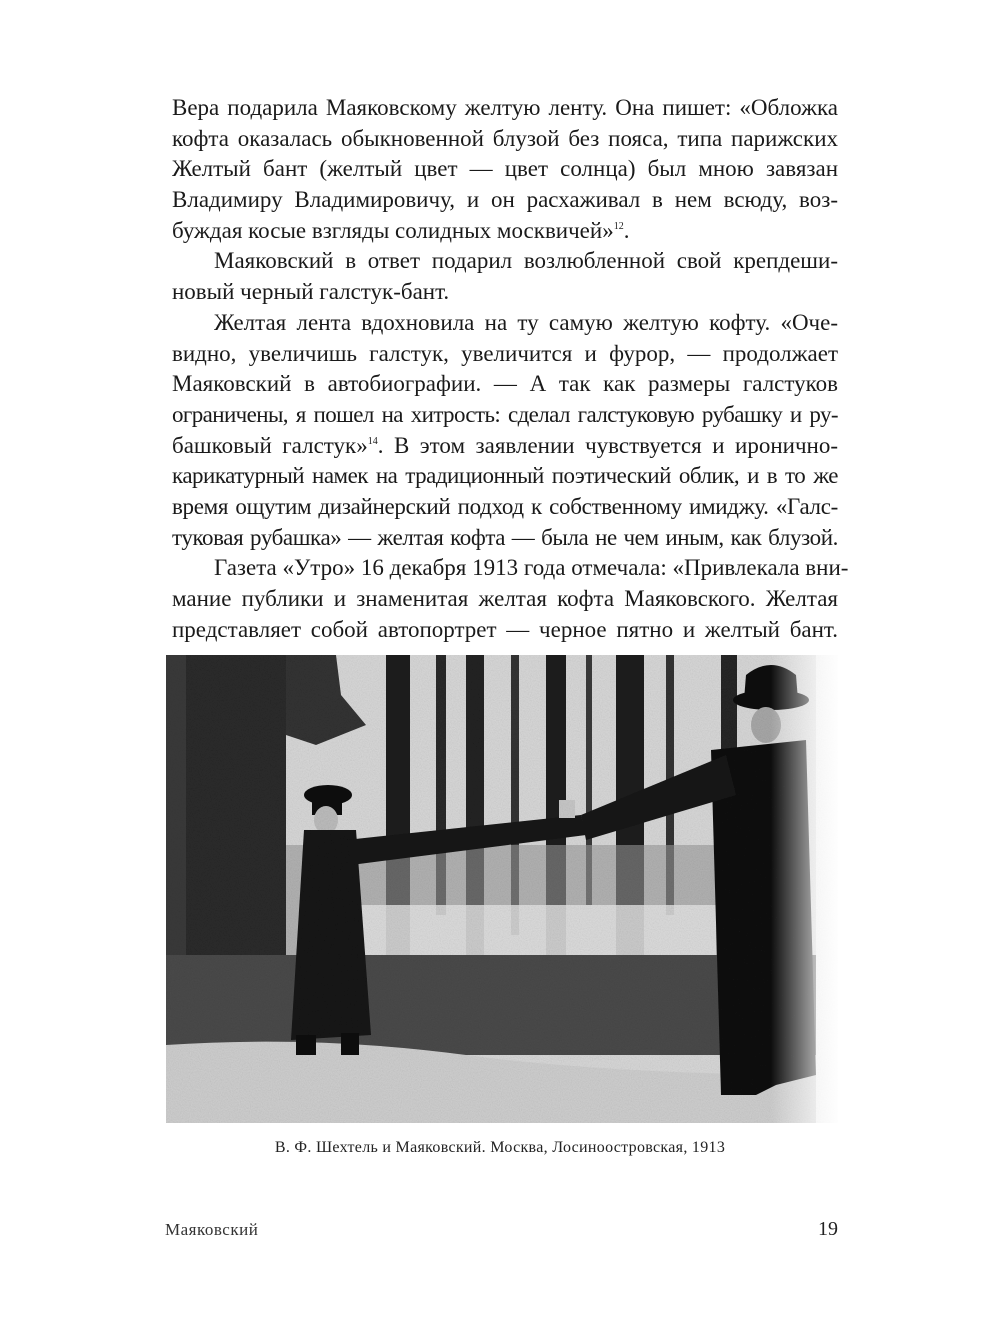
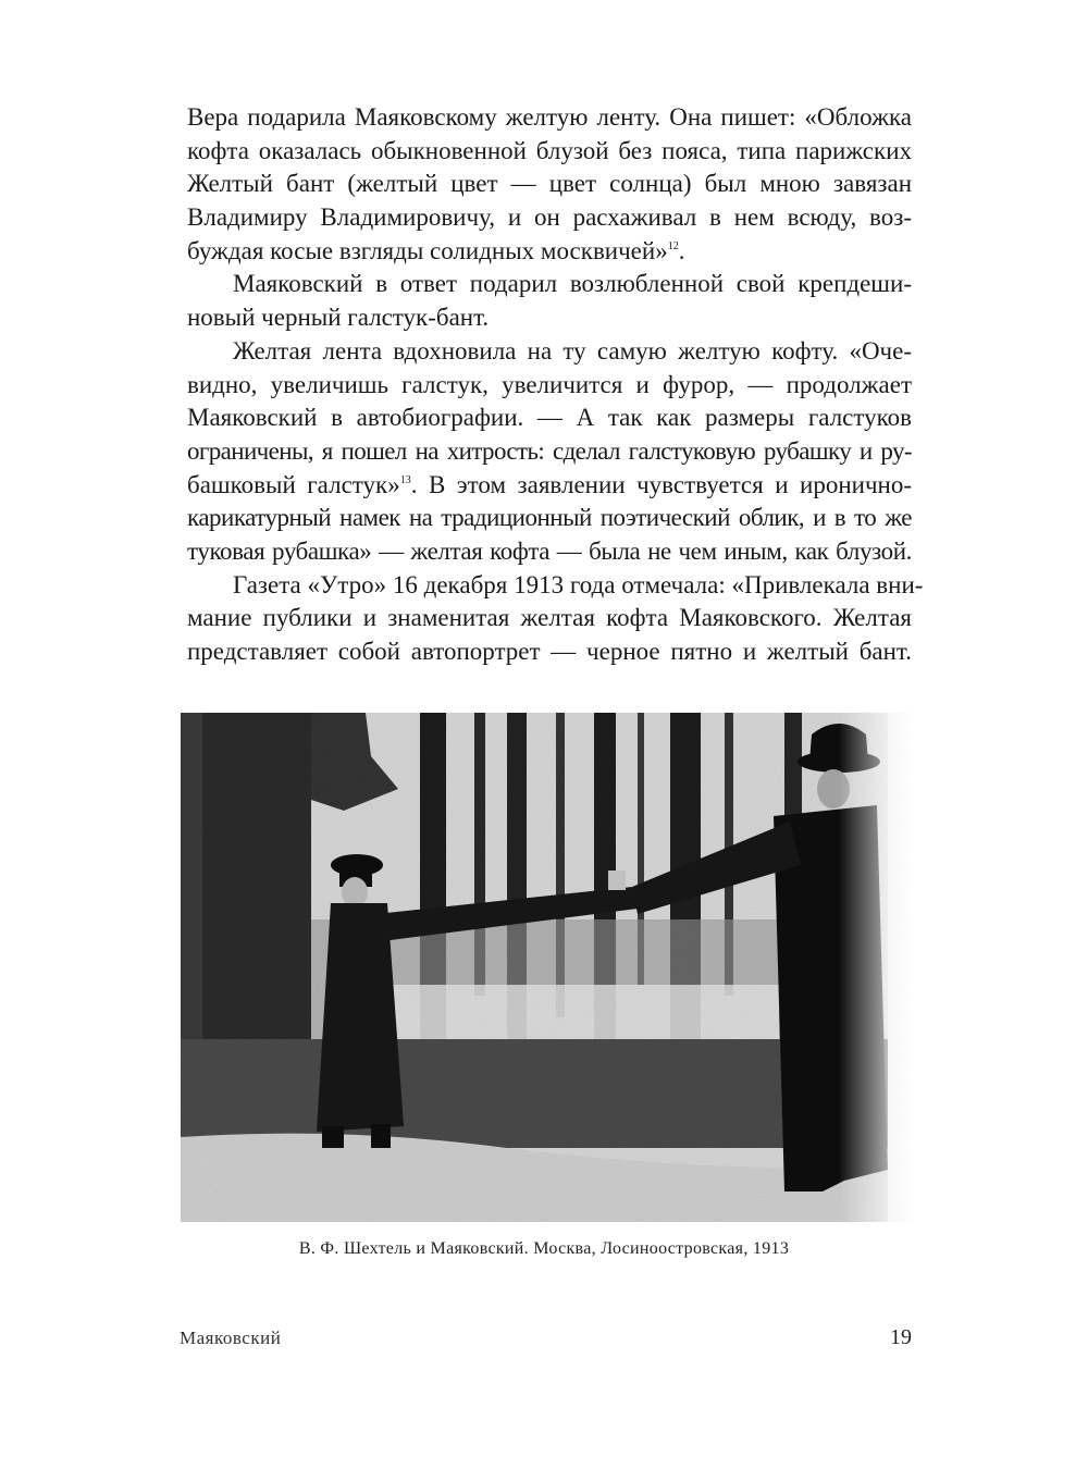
  Вера подарила Маяковскому желтую ленту. Она пишет: «Обложка
  кофта оказалась обыкновенной блузой без пояса, типа парижских
  Желтый бант (желтый цвет — цвет солнца) был мною завязан
  Владимиру Владимировичу, и он расхаживал в нем всюду, воз-
  буждая косые взгляды солидных москвичей»12.
  Маяковский в ответ подарил возлюбленной свой крепдеши-
  новый черный галстук-бант.
  Желтая лента вдохновила на ту самую желтую кофту. «Оче-
  видно, увеличишь галстук, увеличится и фурор, — продолжает
  Маяковский в автобиографии. — А так как размеры галстуков
  ограничены, я пошел на хитрость: сделал галстуковую рубашку и ру-
- башковый галстук»14. В этом заявлении чувствуется и иронично-
+ башковый галстук»13. В этом заявлении чувствуется и иронично-
  карикатурный намек на традиционный поэтический облик, и в то же
- время ощутим дизайнерский подход к собственному имиджу. «Галс-
  туковая рубашка» — желтая кофта — была не чем иным, как блузой.
  Газета «Утро» 16 декабря 1913 года отмечала: «Привлекала вни-
  мание публики и знаменитая желтая кофта Маяковского. Желтая
  представляет собой автопортрет — черное пятно и желтый бант.
  В. Ф. Шехтель и Маяковский. Москва, Лосиноостровская, 1913
  Маяковский
  19
